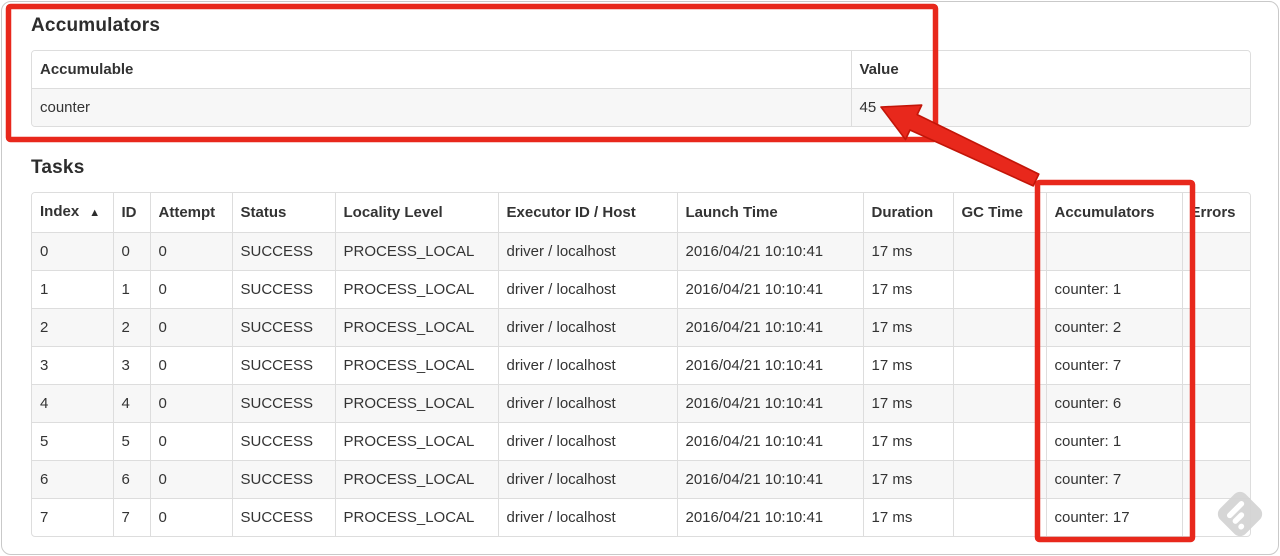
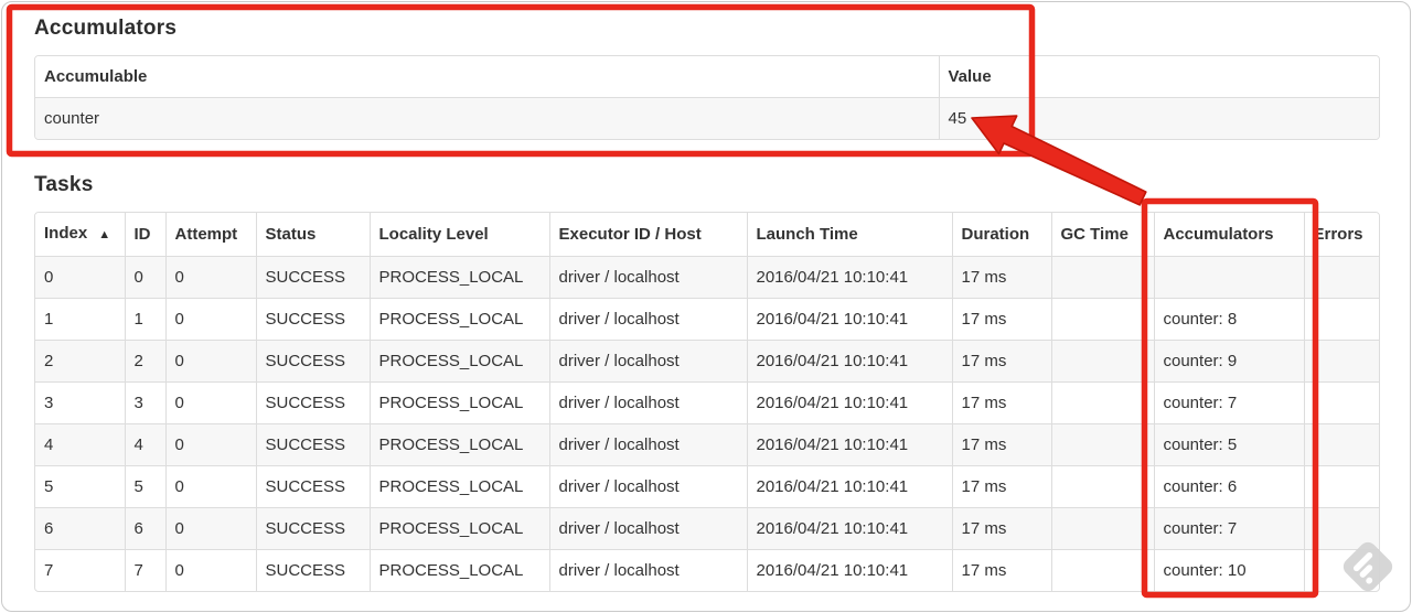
  Accumulators
  Accumulable	Value
  counter	45
  Tasks
  Index ▲	ID	Attempt	Status	Locality Level	Executor ID / Host	Launch Time	Duration	GC Time	Accumulators	Errors
  0	0	0	SUCCESS	PROCESS_LOCAL	driver / localhost	2016/04/21 10:10:41	17 ms
- 1	1	0	SUCCESS	PROCESS_LOCAL	driver / localhost	2016/04/21 10:10:41	17 ms		counter: 1
+ 1	1	0	SUCCESS	PROCESS_LOCAL	driver / localhost	2016/04/21 10:10:41	17 ms		counter: 8
- 2	2	0	SUCCESS	PROCESS_LOCAL	driver / localhost	2016/04/21 10:10:41	17 ms		counter: 2
+ 2	2	0	SUCCESS	PROCESS_LOCAL	driver / localhost	2016/04/21 10:10:41	17 ms		counter: 9
  3	3	0	SUCCESS	PROCESS_LOCAL	driver / localhost	2016/04/21 10:10:41	17 ms		counter: 7
- 4	4	0	SUCCESS	PROCESS_LOCAL	driver / localhost	2016/04/21 10:10:41	17 ms		counter: 6
+ 4	4	0	SUCCESS	PROCESS_LOCAL	driver / localhost	2016/04/21 10:10:41	17 ms		counter: 5
- 5	5	0	SUCCESS	PROCESS_LOCAL	driver / localhost	2016/04/21 10:10:41	17 ms		counter: 1
+ 5	5	0	SUCCESS	PROCESS_LOCAL	driver / localhost	2016/04/21 10:10:41	17 ms		counter: 6
  6	6	0	SUCCESS	PROCESS_LOCAL	driver / localhost	2016/04/21 10:10:41	17 ms		counter: 7
- 7	7	0	SUCCESS	PROCESS_LOCAL	driver / localhost	2016/04/21 10:10:41	17 ms		counter: 17
+ 7	7	0	SUCCESS	PROCESS_LOCAL	driver / localhost	2016/04/21 10:10:41	17 ms		counter: 10
